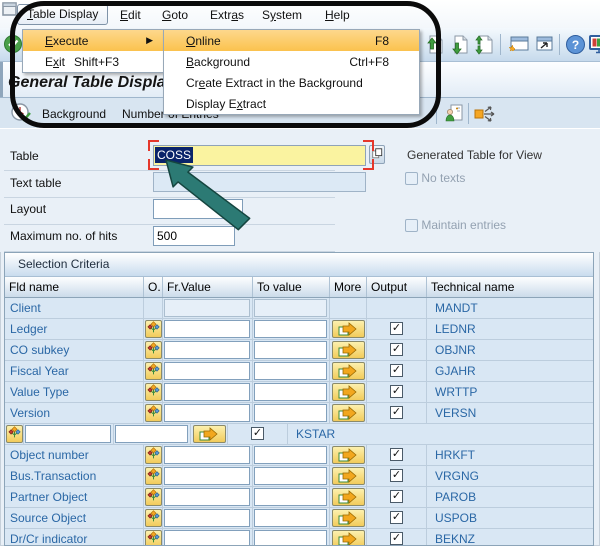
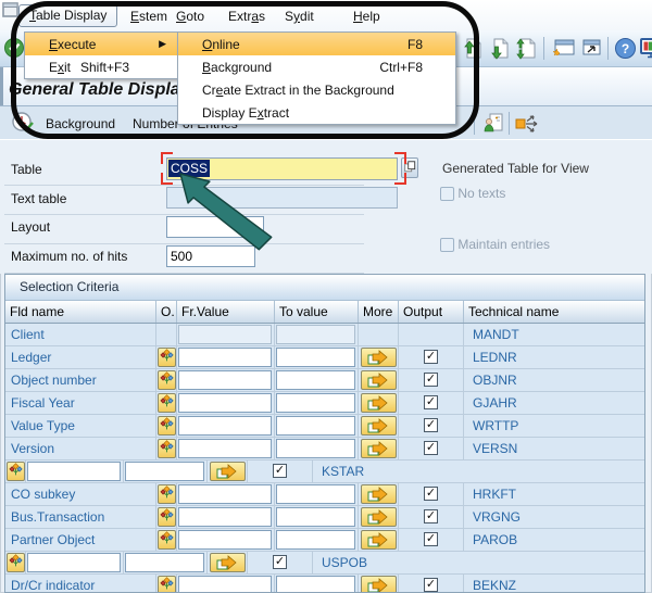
  Table Display
- Edit
+ Estem
  Goto
  Extras
- System
+ Sydit
  Help
  ?
  General Table Displa
  Background
  Table
  COSS
  Generated Table for View
  Text table
  No texts
  Layout
  Maximum no. of hits
  500
  Maintain entries
  Selection Criteria
  Fld name
  O.
  Fr.Value
  To value
  More
  Output
  Technical name
  Client
  MANDT
  Ledger
  ✓
  LEDNR
- CO subkey
+ Object number
  ✓
  OBJNR
  Fiscal Year
  ✓
  GJAHR
  Value Type
  ✓
  WRTTP
  Version
  ✓
  VERSN
  ✓
  KSTAR
- Object number
+ CO subkey
  ✓
  HRKFT
  Bus.Transaction
  ✓
  VRGNG
  Partner Object
  ✓
  PAROB
- Source Object
  ✓
  USPOB
  Dr/Cr indicator
  ✓
  BEKNZ
  Execute
  ▶
  Exit
  Shift+F3
  Online
  F8
  Background
  Ctrl+F8
  Create Extract in the Background
  Display Extract
